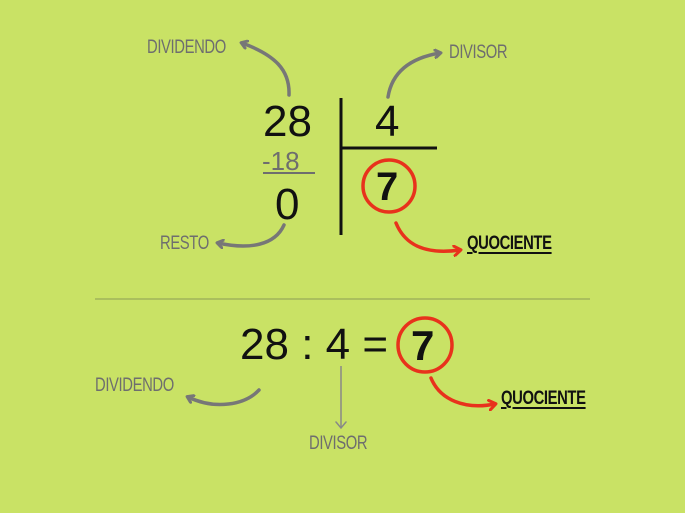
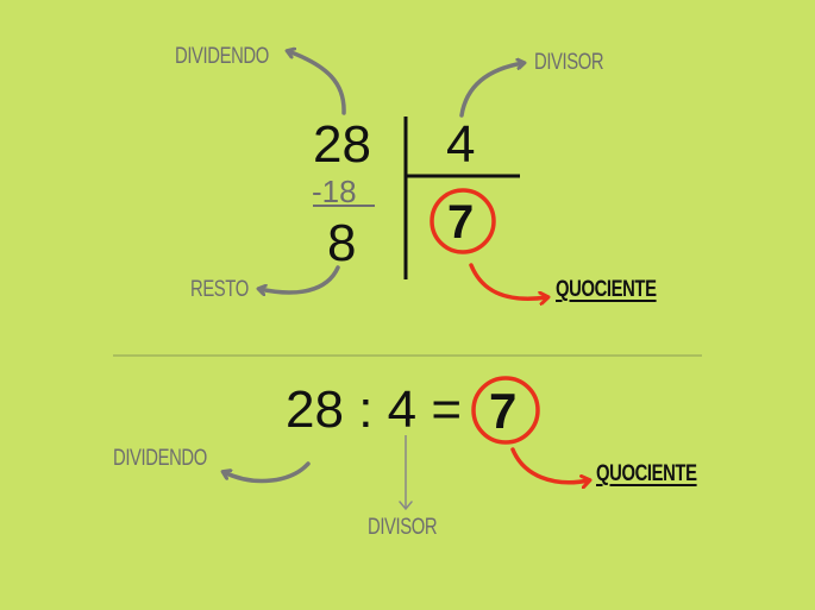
  28
  4
  -18
- 0
+ 8
  7
  DIVIDENDO
  DIVISOR
  RESTO
  QUOCIENTE
  28 : 4 =
  7
  DIVIDENDO
  DIVISOR
  QUOCIENTE
